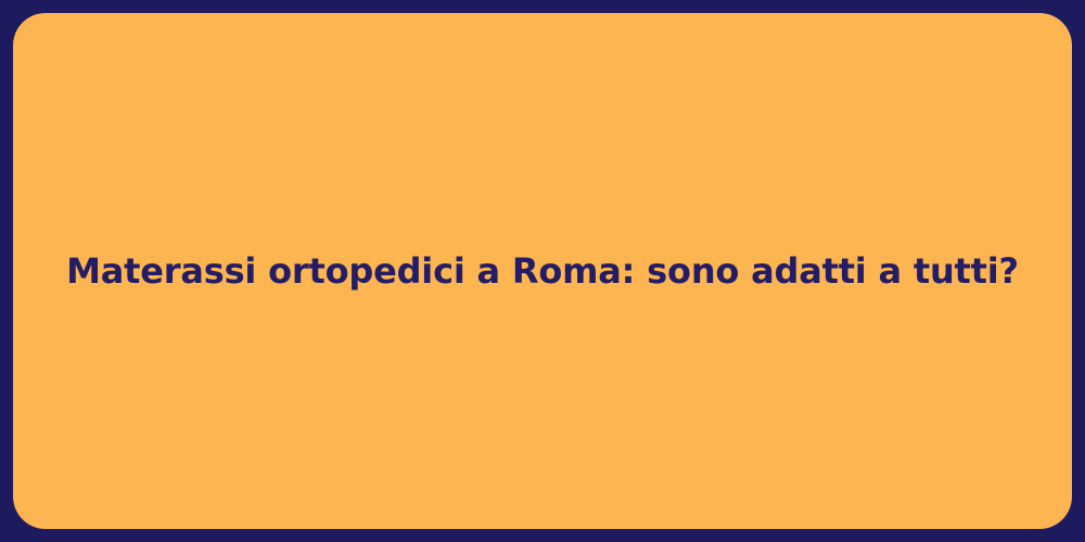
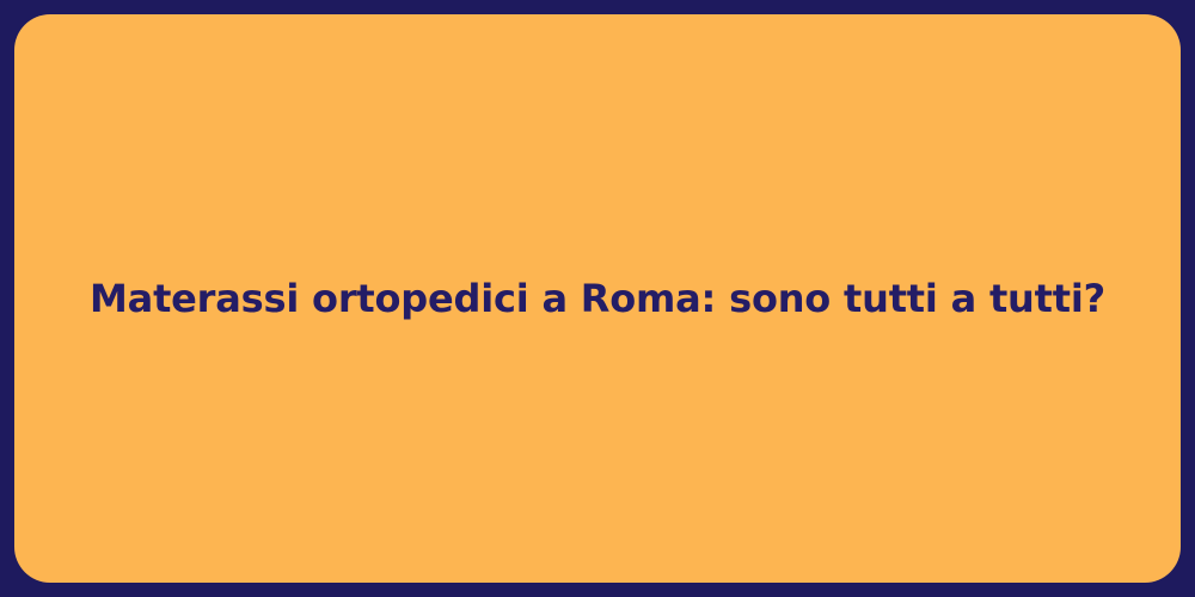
- Materassi ortopedici a Roma: sono adatti a tutti?
+ Materassi ortopedici a Roma: sono tutti a tutti?
